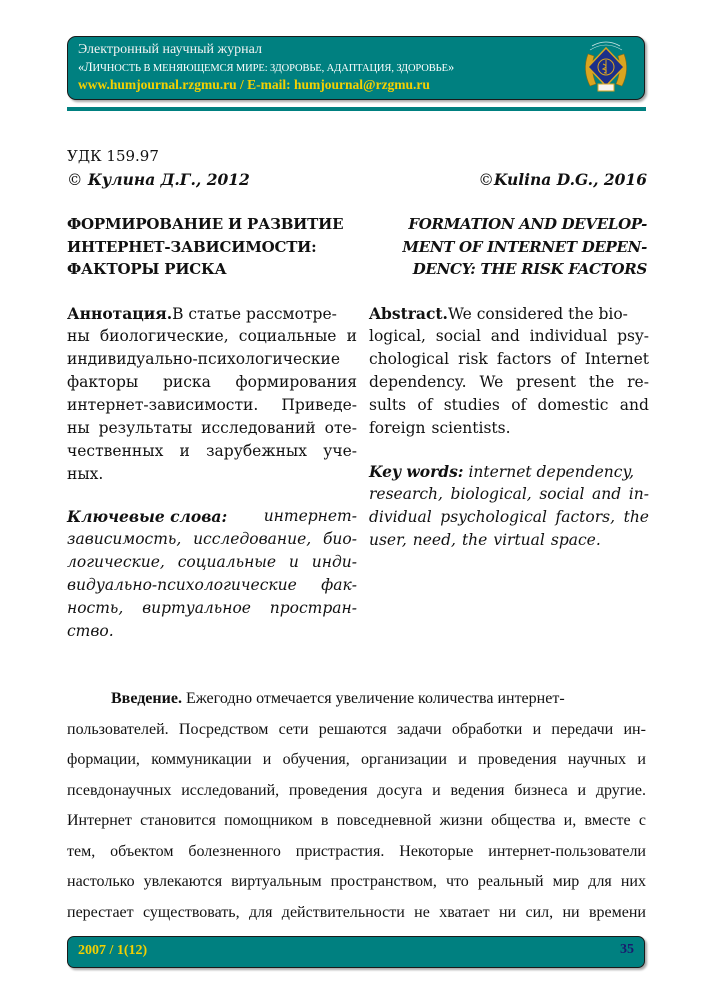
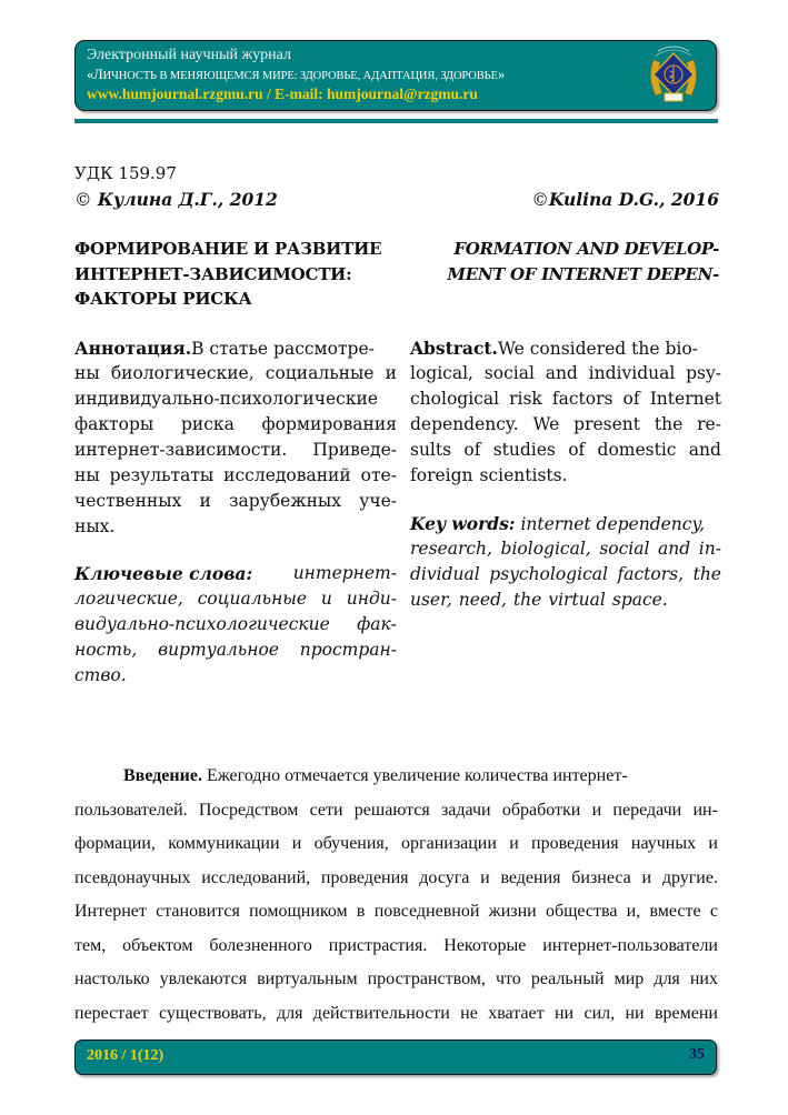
  Электронный научный журнал
  «ЛИЧНОСТЬ В МЕНЯЮЩЕМСЯ МИРЕ: ЗДОРОВЬЕ, АДАПТАЦИЯ, ЗДОРОВЬЕ»
  www.humjournal.rzgmu.ru / E-mail: humjournal@rzgmu.ru
  УДК 159.97
  © Кулина Д.Г., 2012
  ©Kulina D.G., 2016
  ФОРМИРОВАНИЕ И РАЗВИТИЕ
  ИНТЕРНЕТ-ЗАВИСИМОСТИ:
  ФАКТОРЫ РИСКА
  FORMATION AND DEVELOP-
  MENT OF INTERNET DEPEN-
- DENCY: THE RISK FACTORS
  Аннотация.В статье рассмотре-
  ны
  биологические,
  социальные
  и
  индивидуально-психологические
  факторы
  риска
  формирования
  интернет-зависимости.
  Приведе-
  ны
  результаты
  исследований
  оте-
  чественных
  и
  зарубежных
  уче-
  ных.
  Ключевые слова:
  интернет-
- зависимость,
- исследование,
- био-
  логические,
  социальные
  и
  инди-
  видуально-психологические
  фак-
  ность,
  виртуальное
  простран-
  ство.
  Abstract.We considered the bio-
  logical,
  social
  and
  individual
  psy-
  chological
  risk
  factors
  of
  Internet
  dependency.
  We
  present
  the
  re-
  sults
  of
  studies
  of
  domestic
  and
  foreign
  scientists.
  Key words: internet dependency,
  research,
  biological,
  social
  and
  in-
  dividual
  psychological
  factors,
  the
  user,
  need,
  the
  virtual
  space.
  Введение. Ежегодно отмечается увеличение количества интернет-
  пользователей.
  Посредством
  сети
  решаются
  задачи
  обработки
  и
  передачи
  ин-
  формации,
  коммуникации
  и
  обучения,
  организации
  и
  проведения
  научных
  и
  псевдонаучных
  исследований,
  проведения
  досуга
  и
  ведения
  бизнеса
  и
  другие.
  Интернет
  становится
  помощником
  в
  повседневной
  жизни
  общества
  и,
  вместе
  с
  тем,
  объектом
  болезненного
  пристрастия.
  Некоторые
  интернет-пользователи
  настолько
  увлекаются
  виртуальным
  пространством,
  что
  реальный
  мир
  для
  них
  перестает
  существовать,
  для
  действительности
  не
  хватает
  ни
  сил,
  ни
  времени
- 2007 / 1(12)
+ 2016 / 1(12)
  35
